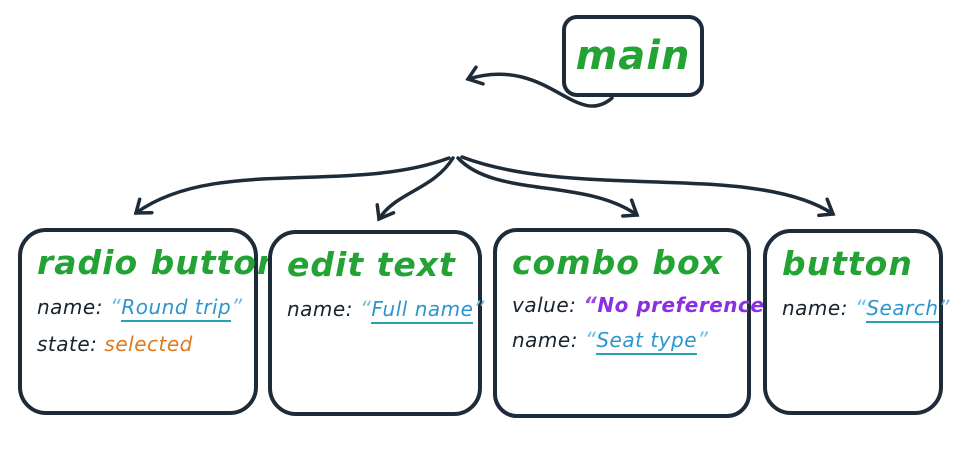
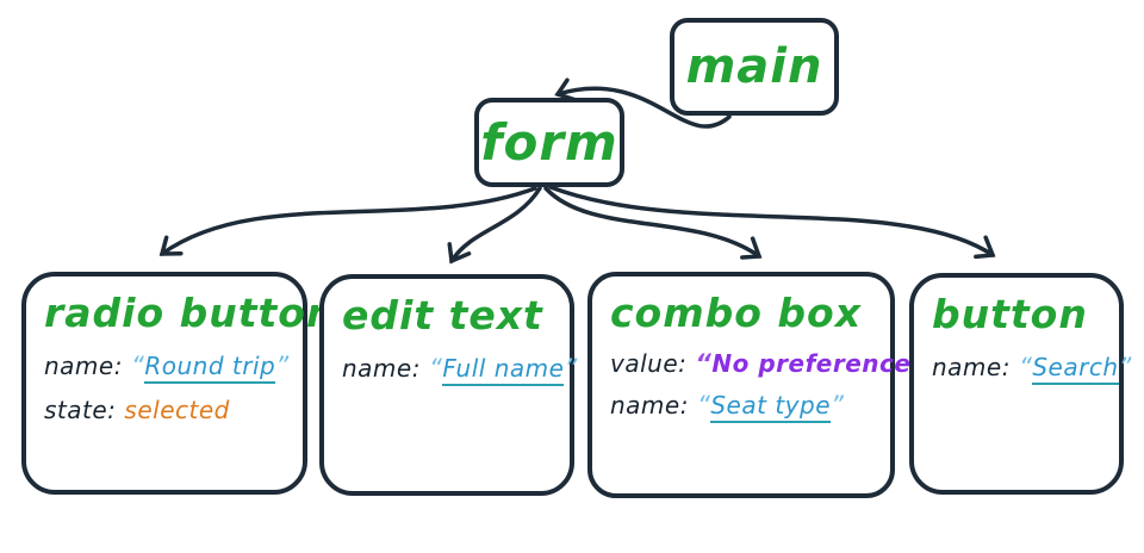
  main
+ form
  radio butto
  name: “Round trip”
  state: selected
  edit text
  name: “Full name”
  combo box
  value: “No preference
  name: “Seat type”
  button
  name: “Search”
